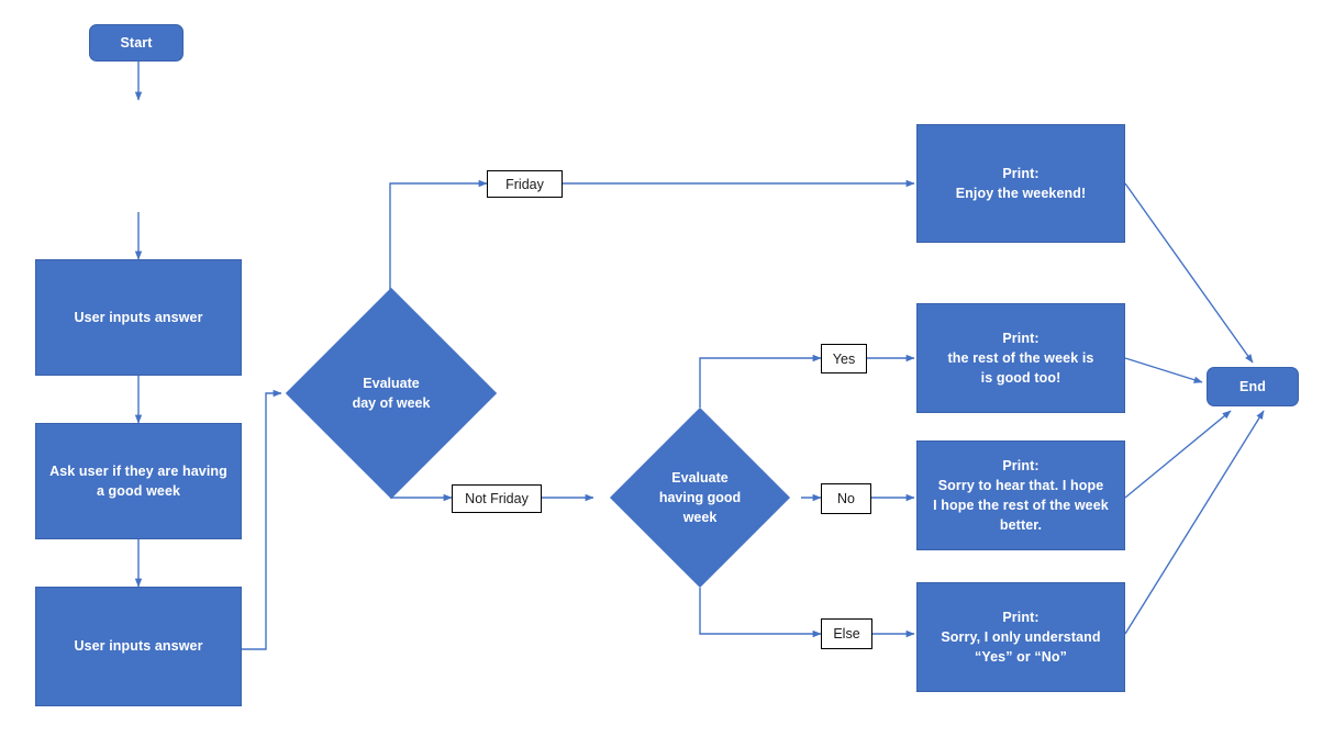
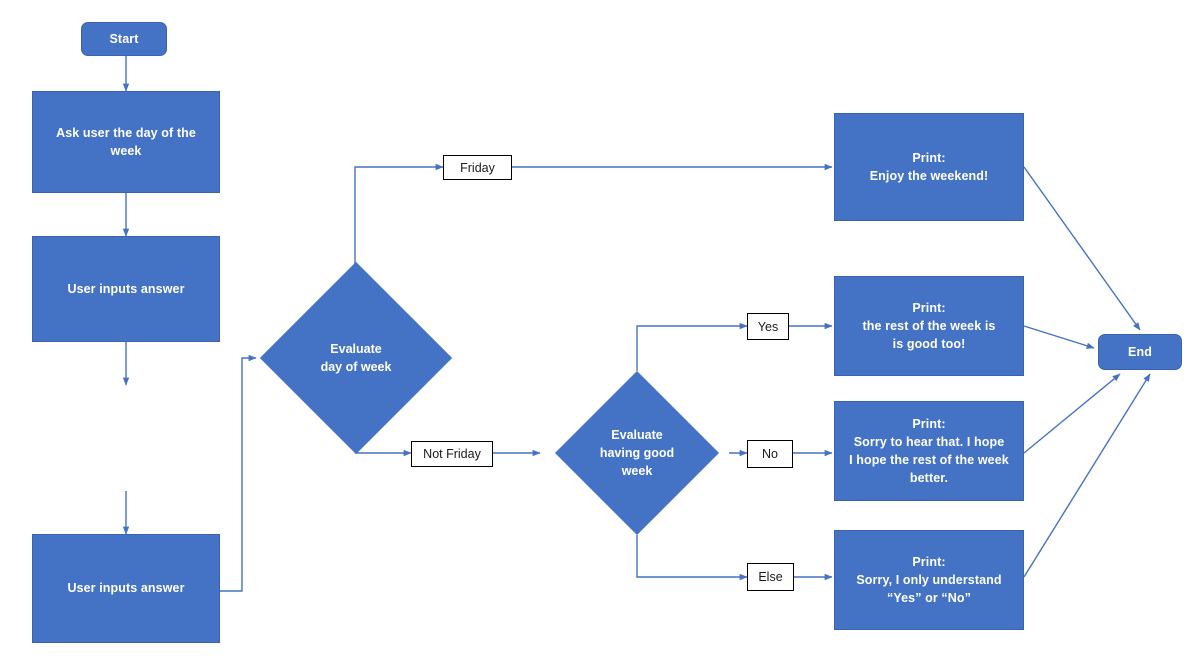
  Start
+ Ask user the day of the week
  User inputs answer
- Ask user if they are having a good week
  User inputs answer
  Evaluate
  day of week
  Evaluate
  having good
  week
  Print:
  Enjoy the weekend!
  Print:
  the rest of the week is
  is good too!
  Print:
  Sorry to hear that. I hope
  I hope the rest of the week
  better.
  Print:
  Sorry, I only understand
  “Yes” or “No”
  End
  Friday
  Not Friday
  Yes
  No
  Else
